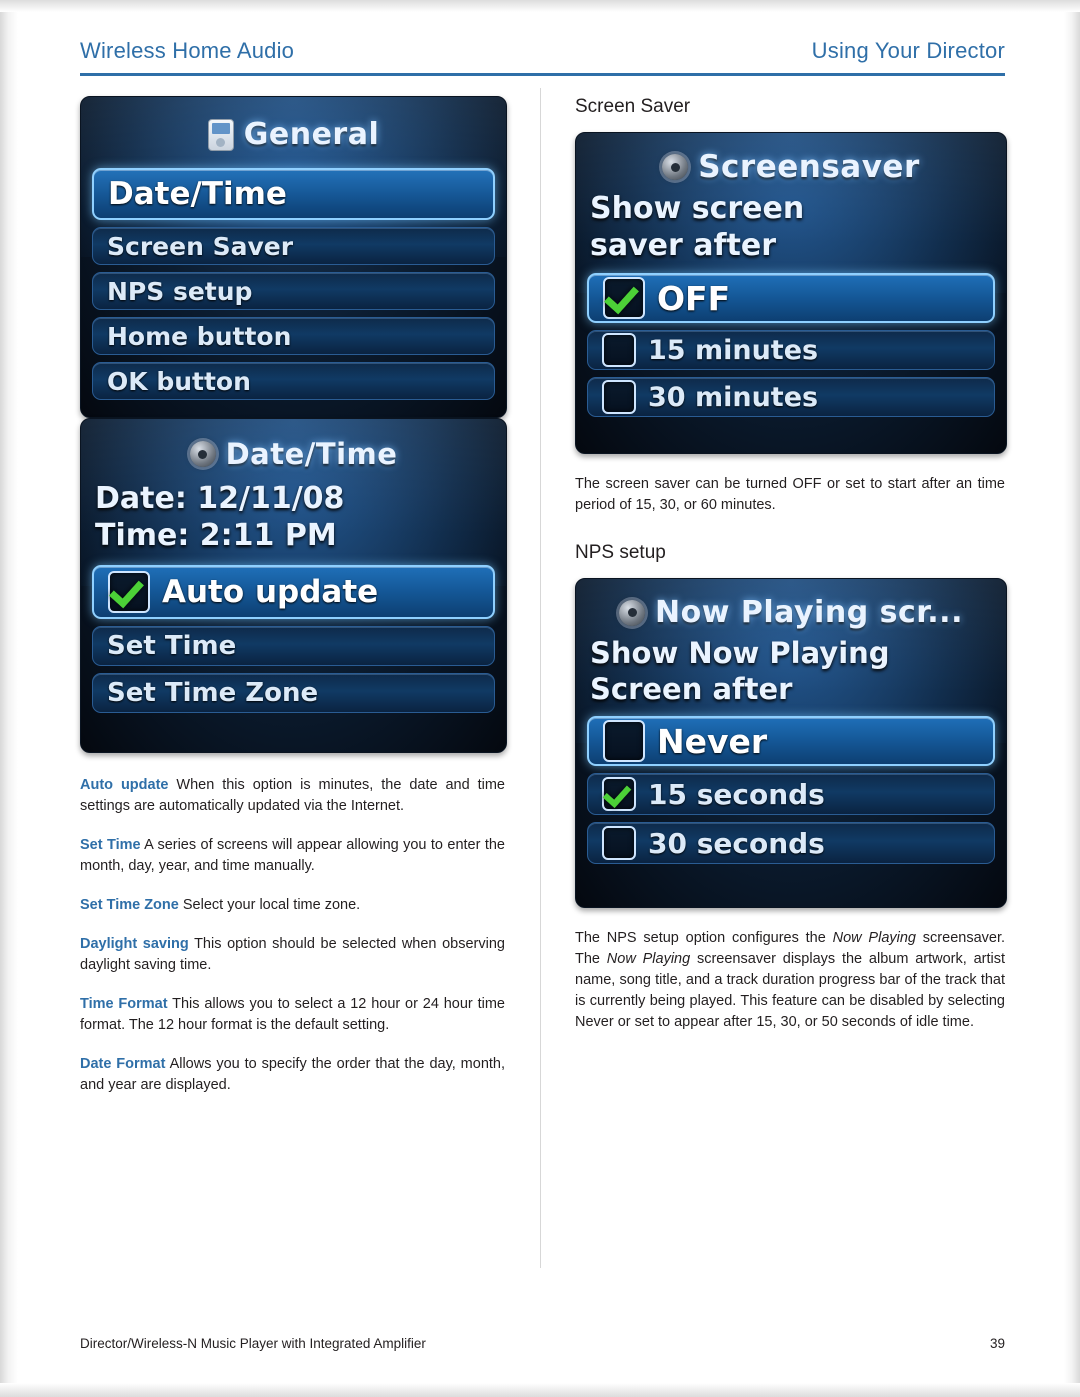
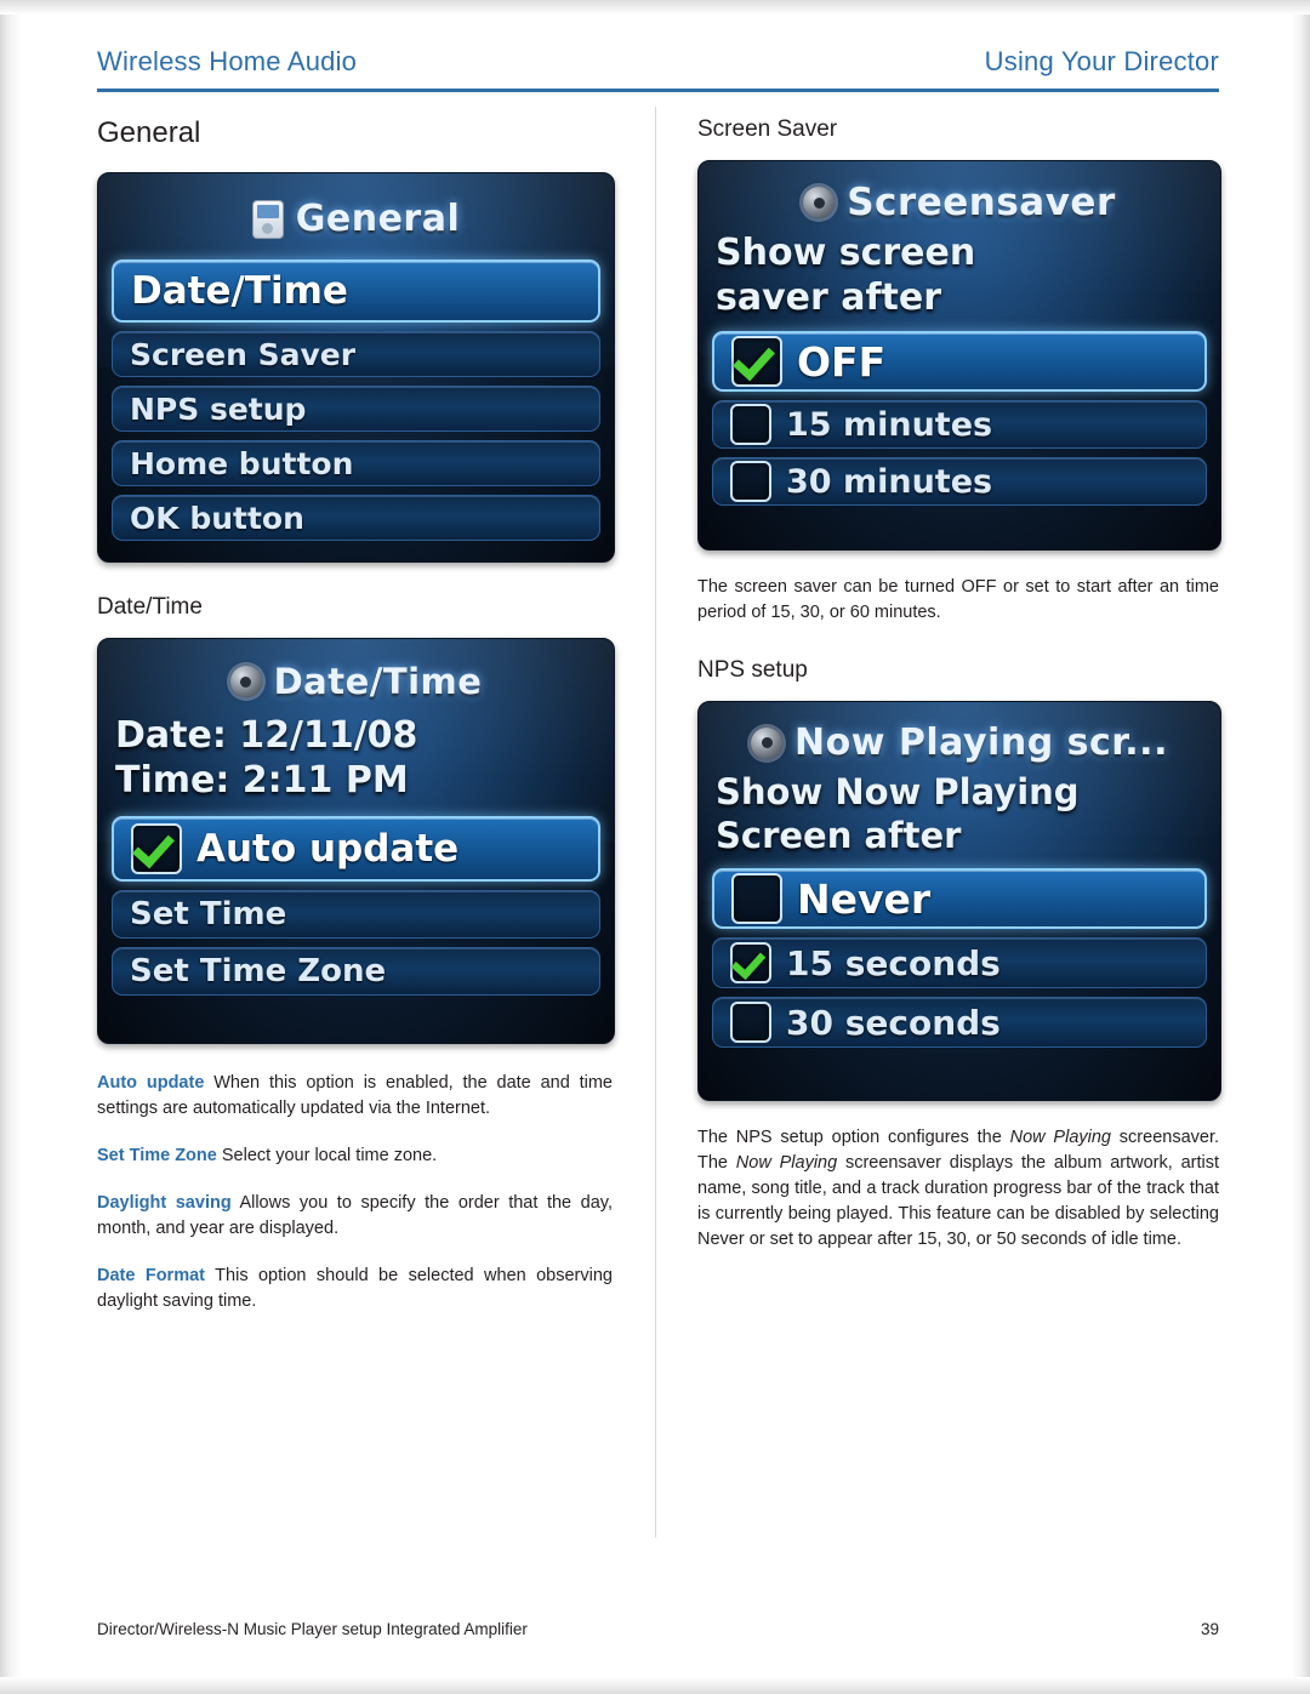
  Wireless Home Audio
  Using Your Director
+ General
+ Date/Time
- Auto update When this option is minutes, the date and time settings are automatically updated via the Internet.
+ Auto update When this option is enabled, the date and time settings are automatically updated via the Internet.
- Set Time A series of screens will appear allowing you to enter the month, day, year, and time manually.
  Set Time Zone Select your local time zone.
- Daylight saving This option should be selected when observing daylight saving time.
+ Daylight saving Allows you to specify the order that the day, month, and year are displayed.
- Time Format This allows you to select a 12 hour or 24 hour time format. The 12 hour format is the default setting.
- Date Format Allows you to specify the order that the day, month, and year are displayed.
+ Date Format This option should be selected when observing daylight saving time.
  Screen Saver
  The screen saver can be turned OFF or set to start after an time period of 15, 30, or 60 minutes.
  NPS setup
  The NPS setup option configures the Now Playing screensaver. The Now Playing screensaver displays the album artwork, artist name, song title, and a track duration progress bar of the track that is currently being played. This feature can be disabled by selecting Never or set to appear after 15, 30, or 50 seconds of idle time.
- Director/Wireless-N Music Player with Integrated Amplifier
+ Director/Wireless-N Music Player setup Integrated Amplifier
  39
